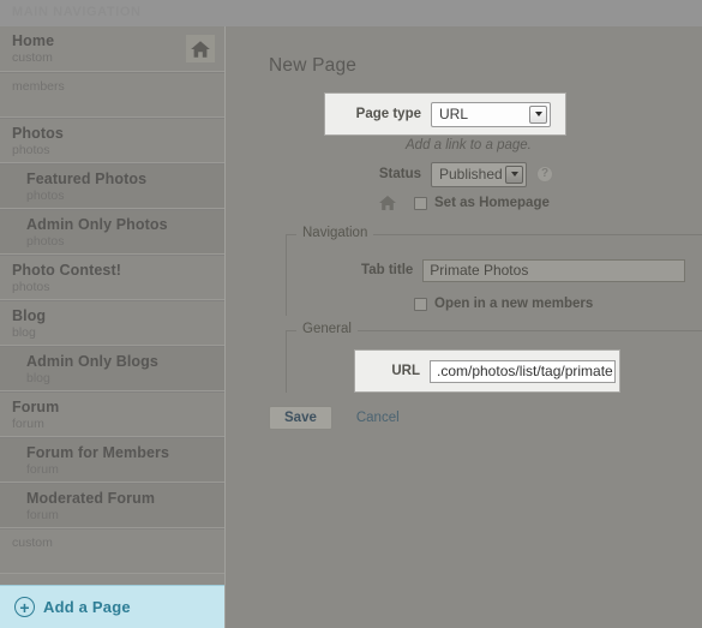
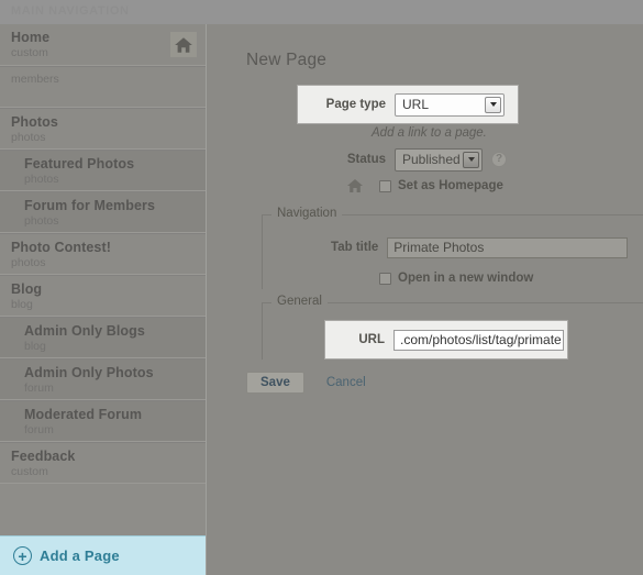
  Home
  custom
  members
  Photos
  photos
  Featured Photos
- Admin Only Photos
+ Forum for Members
  Photo Contest!
  photos
  Blog
  blog
  Admin Only Blogs
- Forum
- forum
- Forum for Members
+ Admin Only Photos
  Moderated Forum
+ Feedback
  custom
  +
  Add a Page
  New Page
  Page type
  URL
  Add a link to a page.
  Status
  Published
  ?
  Set as Homepage
  Navigation
  Tab title
  Primate Photos
- Open in a new members
+ Open in a new window
  General
  URL
  .com/photos/list/tag/primate
  Save
  Cancel
